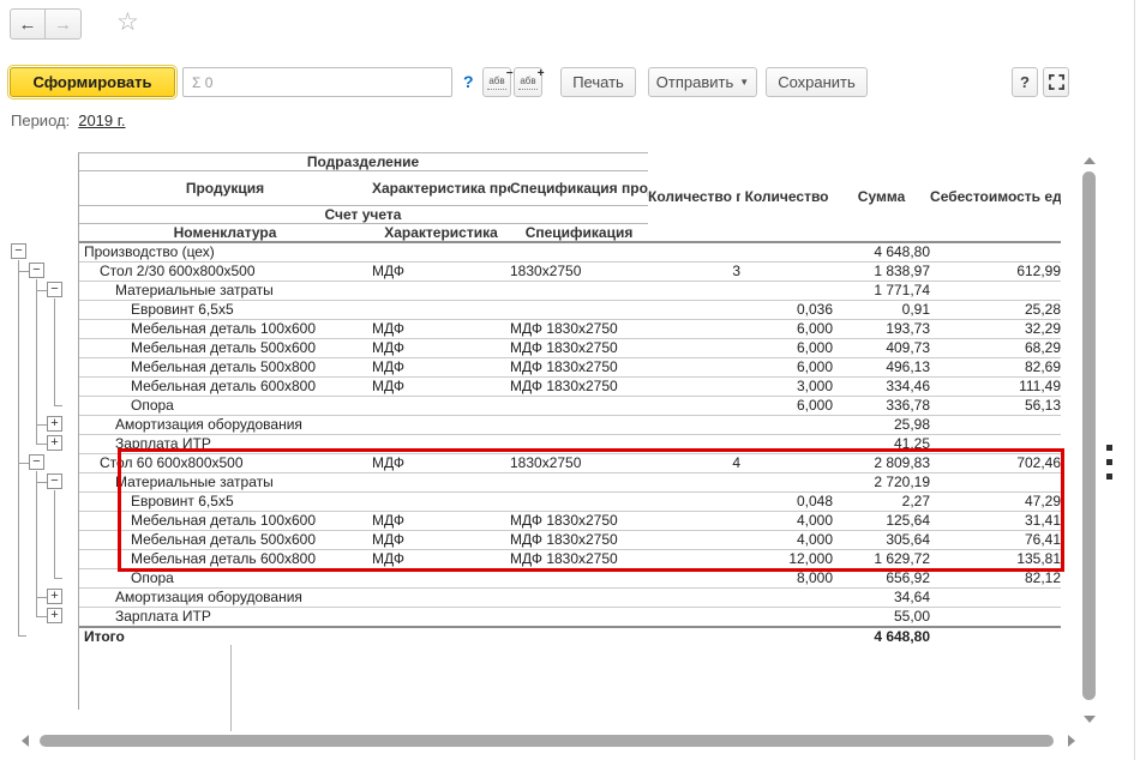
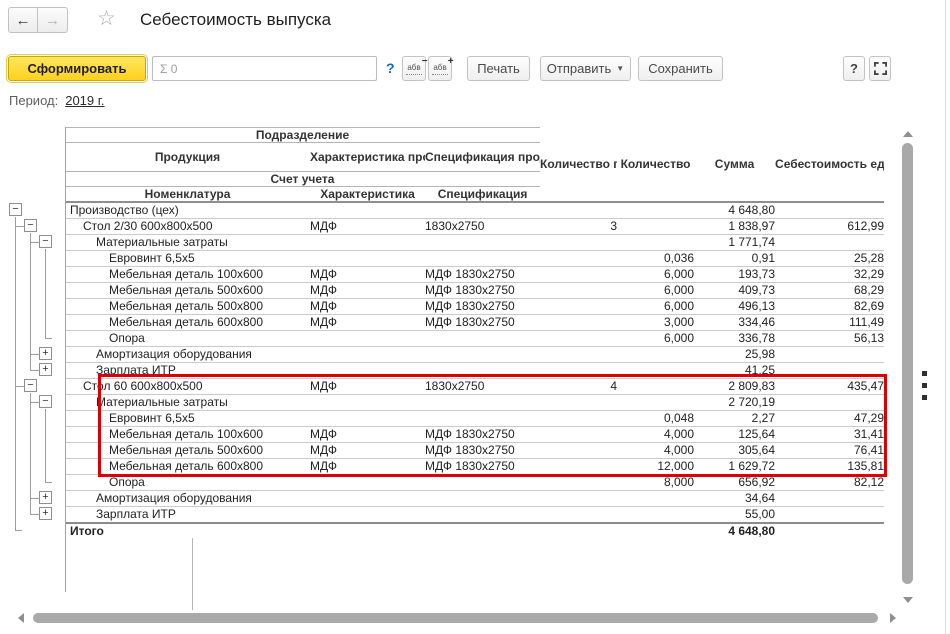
  ←
  →
  ☆
+ Себестоимость выпуска
  Сформировать
  Σ 0
  ?
  абв
  −
  абв
  +
  Печать
  Отправить
  ▼
  Сохранить
  ?
  Период: 2019 г.
  −
  −
  −
  +
  +
  −
  −
  +
  +
  Подразделение	Количество п	Количество	Сумма	Себестоимость ед
  Продукция	Характеристика пр	Спецификация про
  Счет учета
  Номенклатура	Характеристика	Спецификация
  Производство (цех)					4 648,80
  Стол 2/30 600x800x500	МДФ	1830x2750	3		1 838,97	612,99
  Материальные затраты					1 771,74
  Евровинт 6,5x5				0,036	0,91	25,28
  Мебельная деталь 100x600	МДФ	МДФ 1830x2750		6,000	193,73	32,29
  Мебельная деталь 500x600	МДФ	МДФ 1830x2750		6,000	409,73	68,29
  Мебельная деталь 500x800	МДФ	МДФ 1830x2750		6,000	496,13	82,69
  Мебельная деталь 600x800	МДФ	МДФ 1830x2750		3,000	334,46	111,49
  Опора				6,000	336,78	56,13
  Амортизация оборудования					25,98
  Зарплата ИТР					41,25
- Стол 60 600x800x500	МДФ	1830x2750	4		2 809,83	702,46
+ Стол 60 600x800x500	МДФ	1830x2750	4		2 809,83	435,47
  Материальные затраты					2 720,19
  Евровинт 6,5x5				0,048	2,27	47,29
  Мебельная деталь 100x600	МДФ	МДФ 1830x2750		4,000	125,64	31,41
  Мебельная деталь 500x600	МДФ	МДФ 1830x2750		4,000	305,64	76,41
  Мебельная деталь 600x800	МДФ	МДФ 1830x2750		12,000	1 629,72	135,81
  Опора				8,000	656,92	82,12
  Амортизация оборудования					34,64
  Зарплата ИТР					55,00
  Итого					4 648,80
